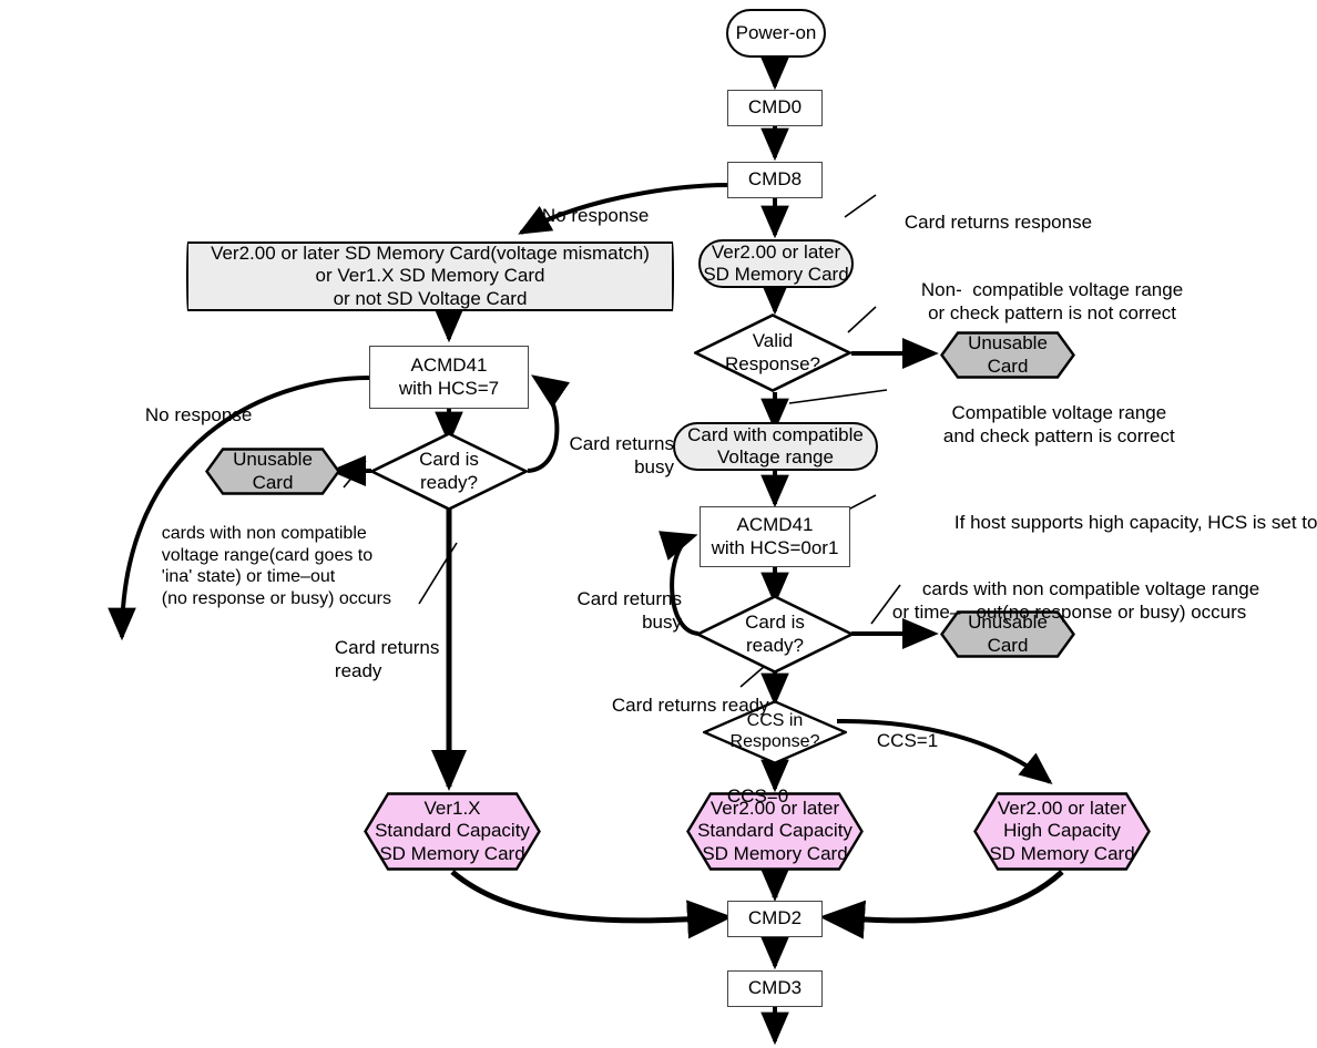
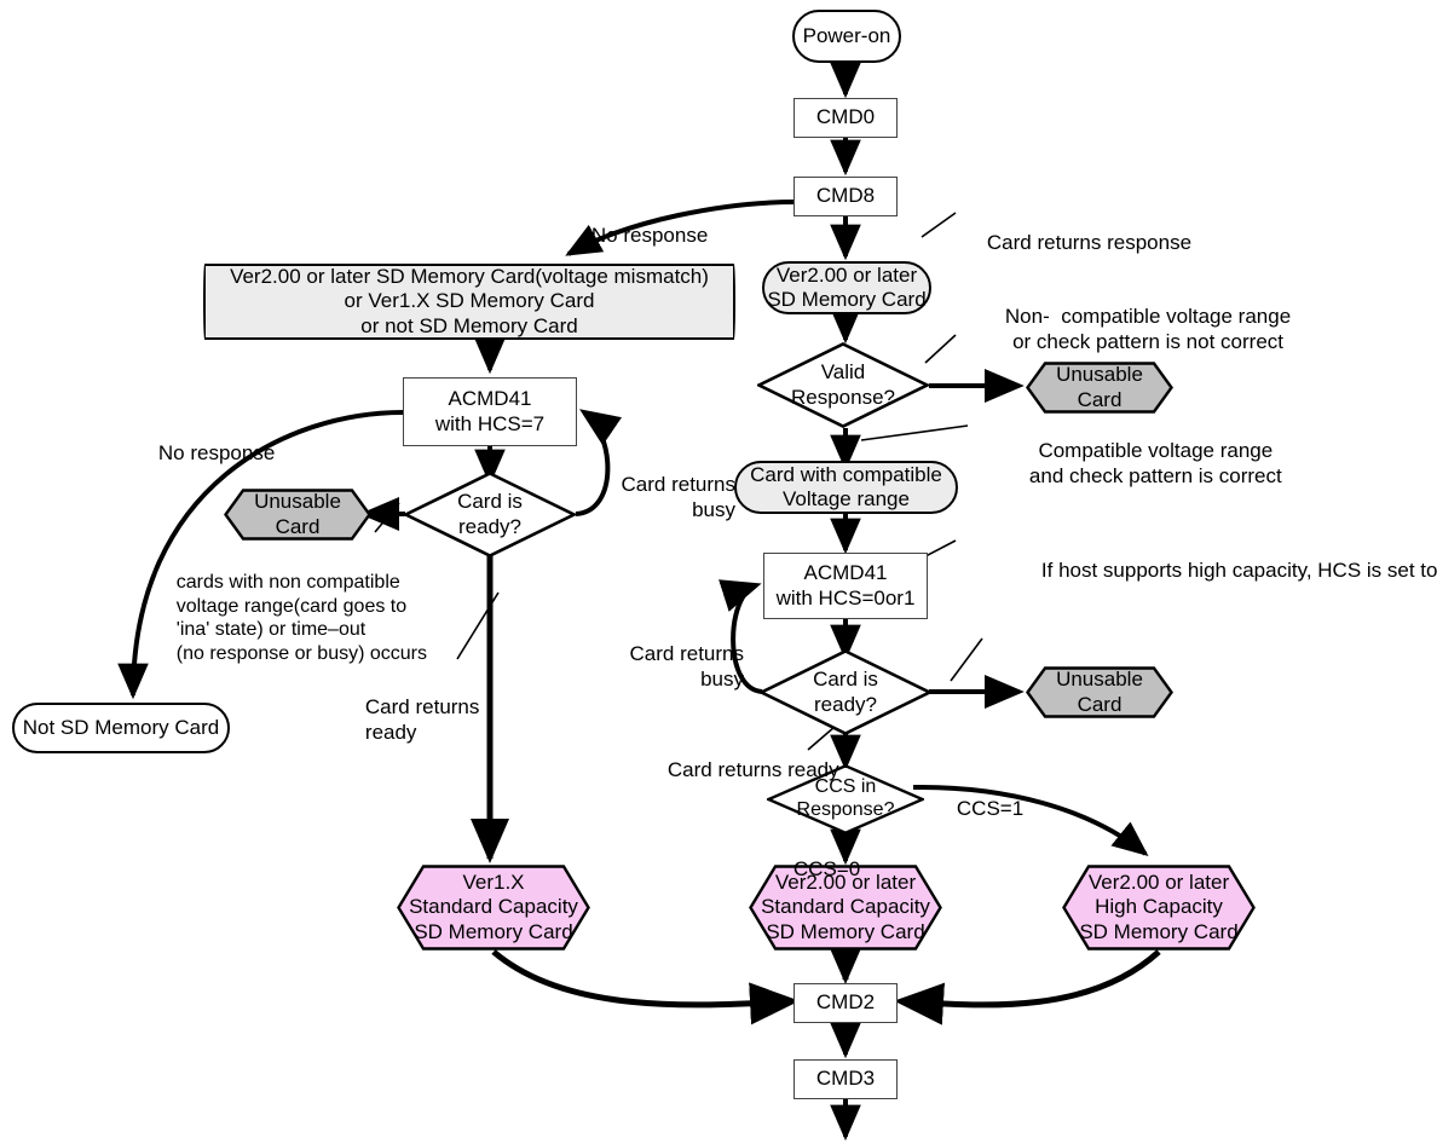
  Power-on
  CMD0
  CMD8
  Ver2.00 or later SD Memory Card(voltage mismatch)
  or Ver1.X SD Memory Card
- or not SD Voltage Card
+ or not SD Memory Card
  Ver2.00 or later
  SD Memory Card
  ACMD41
  with HCS=7
  Valid
  Response?
  Unusable
  Card
  Unusable
  Card
  Card is
  ready?
  Card with compatible
  Voltage range
  ACMD41
  with HCS=0or1
  Card is
  ready?
  Unusable
  Card
  CCS in
  Response?
+ Not SD Memory Card
  Ver1.X
  Standard Capacity
  SD Memory Card
  Ver2.00 or later
  Standard Capacity
  SD Memory Card
  Ver2.00 or later
  High Capacity
  SD Memory Card
  CMD2
  CMD3
  No response
  Card returns response
  Non- compatible voltage range or check pattern is not correct
  Compatible voltage range and check pattern is correct
  No response
  Card returns busy
  cards with non compatible voltage range(card goes to 'ina' state) or time–out (no response or busy) occurs
  Card returns ready
  If host supports high capacity, HCS is set to
- cards with non compatible voltage range or time– out(no response or busy) occurs
  Card returns busy
  Card returns ready
  CCS=1
  CCS=0
